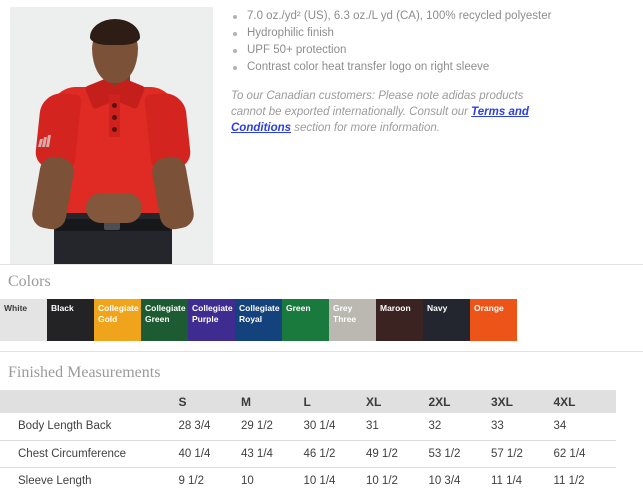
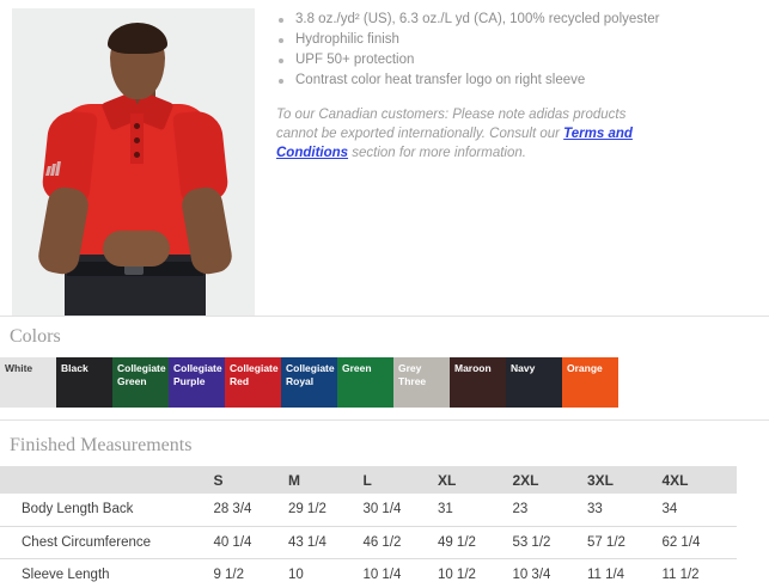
- 7.0 oz./yd² (US), 6.3 oz./L yd (CA), 100% recycled polyester
+ 3.8 oz./yd² (US), 6.3 oz./L yd (CA), 100% recycled polyester
  Hydrophilic finish
  UPF 50+ protection
  Contrast color heat transfer logo on right sleeve
  To our Canadian customers: Please note adidas products cannot be exported internationally. Consult our Terms and Conditions section for more information.
  Colors
  White
  Black
- Collegiate Gold
  Collegiate Green
  Collegiate Purple
+ Collegiate Red
  Collegiate Royal
  Green
  Grey Three
  Maroon
  Navy
  Orange
  Finished Measurements
  	S	M	L	XL	2XL	3XL	4XL
- Body Length Back	28 3/4	29 1/2	30 1/4	31	32	33	34
+ Body Length Back	28 3/4	29 1/2	30 1/4	31	23	33	34
  Chest Circumference	40 1/4	43 1/4	46 1/2	49 1/2	53 1/2	57 1/2	62 1/4
  Sleeve Length	9 1/2	10	10 1/4	10 1/2	10 3/4	11 1/4	11 1/2
